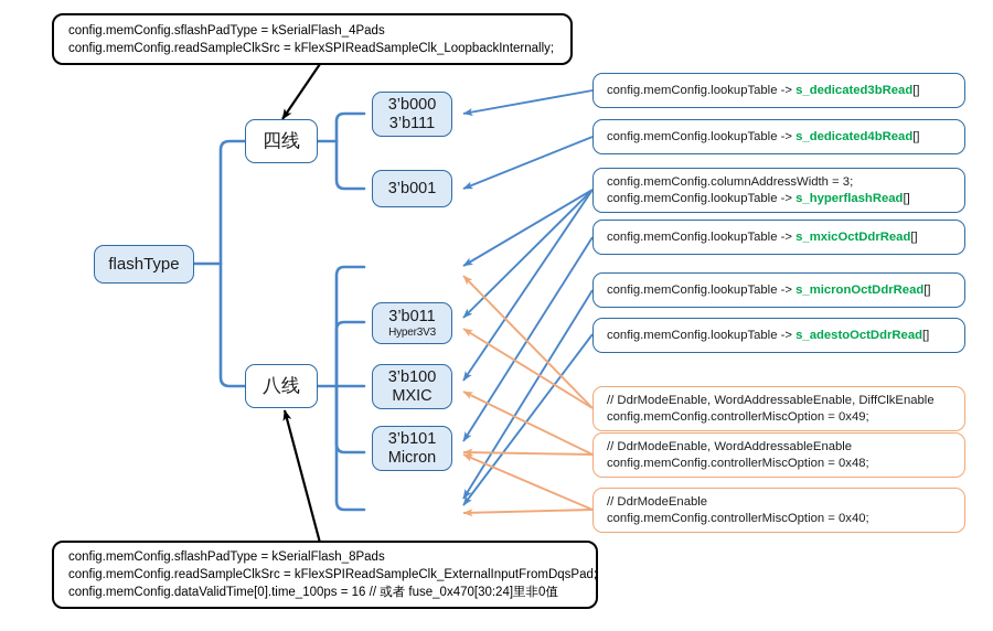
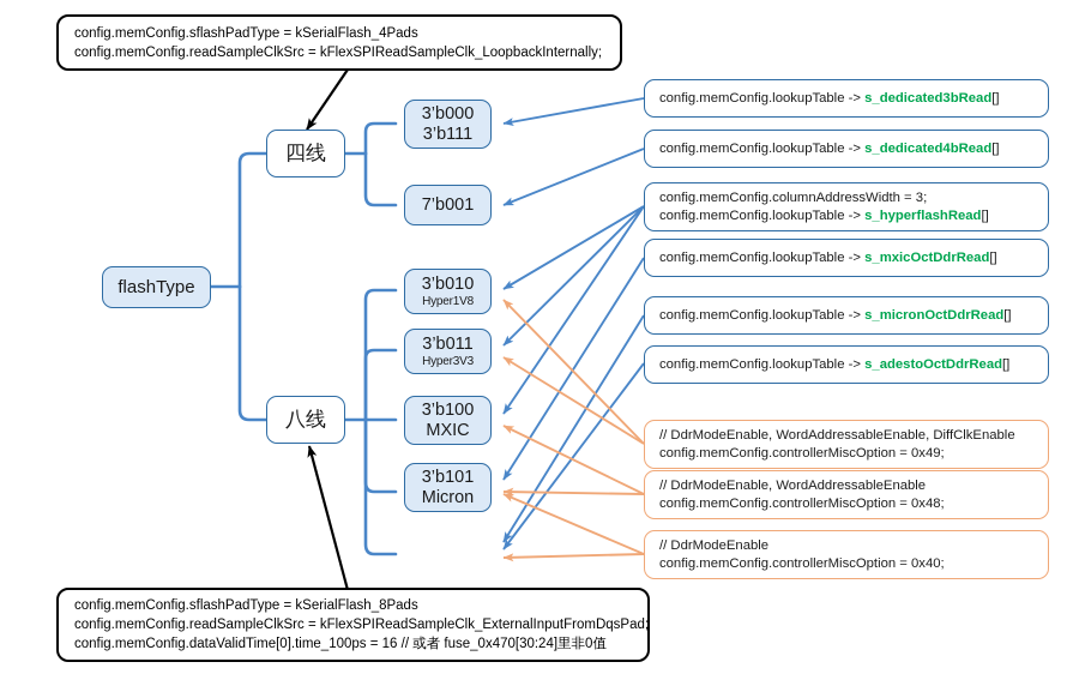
  config.memConfig.sflashPadType = kSerialFlash_4Pads
  config.memConfig.readSampleClkSrc = kFlexSPIReadSampleClk_LoopbackInternally;
  flashType
  四线
  八线
  3’b000
  3’b111
- 3’b001
+ 7’b001
+ 3’b010
+ Hyper1V8
  3’b011
  Hyper3V3
  3’b100
  MXIC
  3’b101
  Micron
  config.memConfig.lookupTable -> s_dedicated3bRead[]
  config.memConfig.lookupTable -> s_dedicated4bRead[]
  config.memConfig.columnAddressWidth = 3;
  config.memConfig.lookupTable -> s_hyperflashRead[]
  config.memConfig.lookupTable -> s_mxicOctDdrRead[]
  config.memConfig.lookupTable -> s_micronOctDdrRead[]
  config.memConfig.lookupTable -> s_adestoOctDdrRead[]
  // DdrModeEnable, WordAddressableEnable, DiffClkEnable
  config.memConfig.controllerMiscOption = 0x49;
  // DdrModeEnable, WordAddressableEnable
  config.memConfig.controllerMiscOption = 0x48;
  // DdrModeEnable
  config.memConfig.controllerMiscOption = 0x40;
  config.memConfig.sflashPadType = kSerialFlash_8Pads
  config.memConfig.readSampleClkSrc = kFlexSPIReadSampleClk_ExternalInputFromDqsPad;
  config.memConfig.dataValidTime[0].time_100ps = 16 // 或者 fuse_0x470[30:24]里非0值
